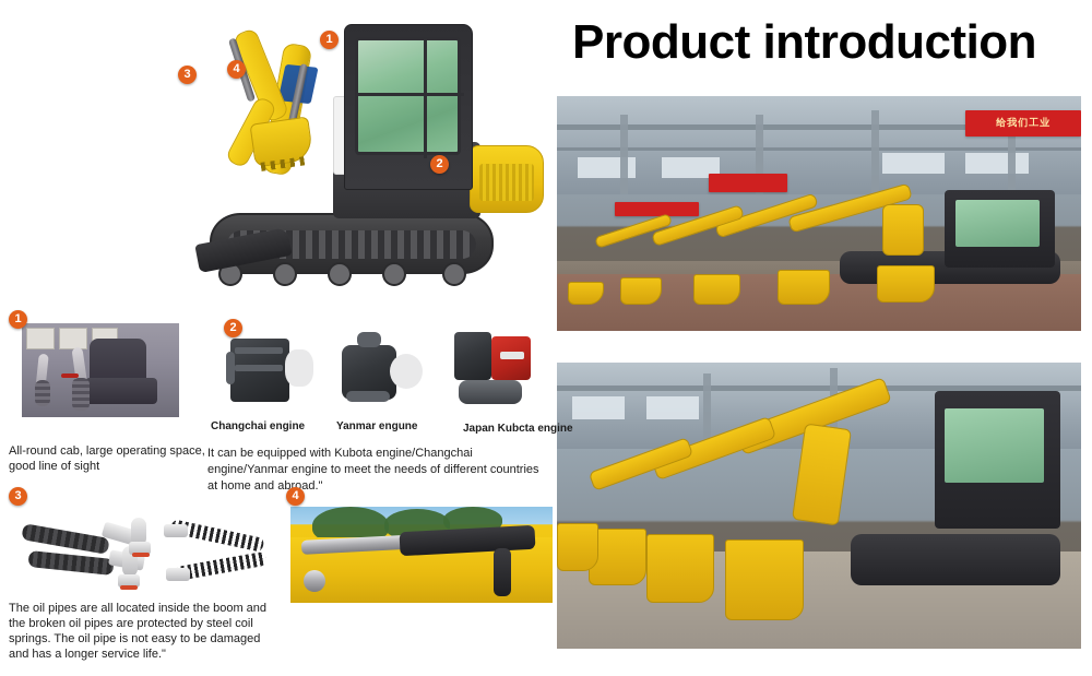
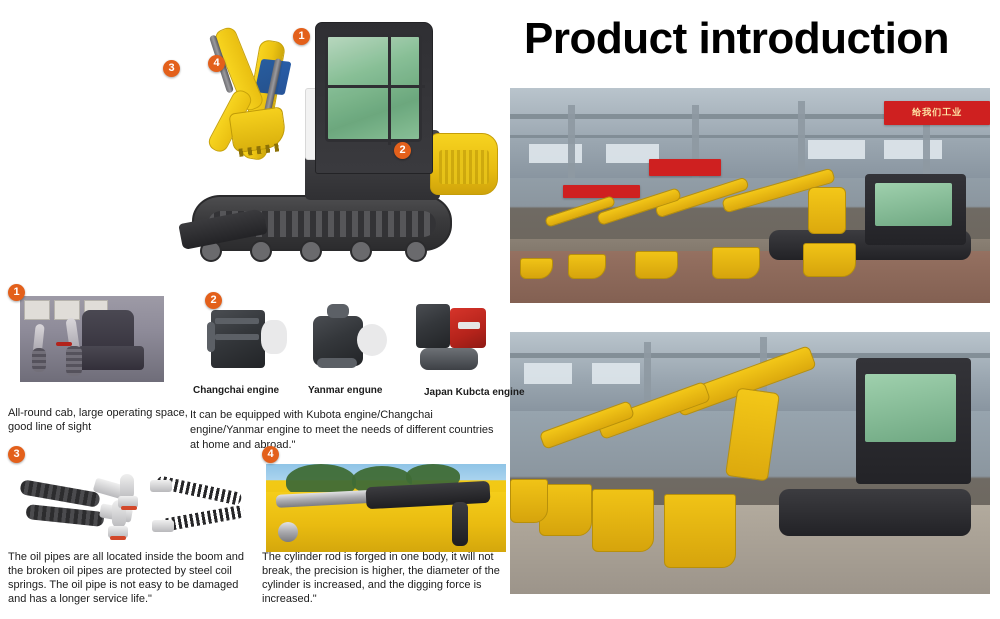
  Product introduction
  1
  2
  3
  4
  给我们工业
  1
  All-round cab, large operating space, good line of sight
  2
  Changchai engine
  Yanmar engune
  Japan Kubcta engine
  It can be equipped with Kubota engine/Changchai engine/Yanmar engine to meet the needs of different countries at home and abroad."
  3
  The oil pipes are all located inside the boom and the broken oil pipes are protected by steel coil springs. The oil pipe is not easy to be damaged and has a longer service life."
  4
+ The cylinder rod is forged in one body, it will not break, the precision is higher, the diameter of the cylinder is increased, and the digging force is increased."
